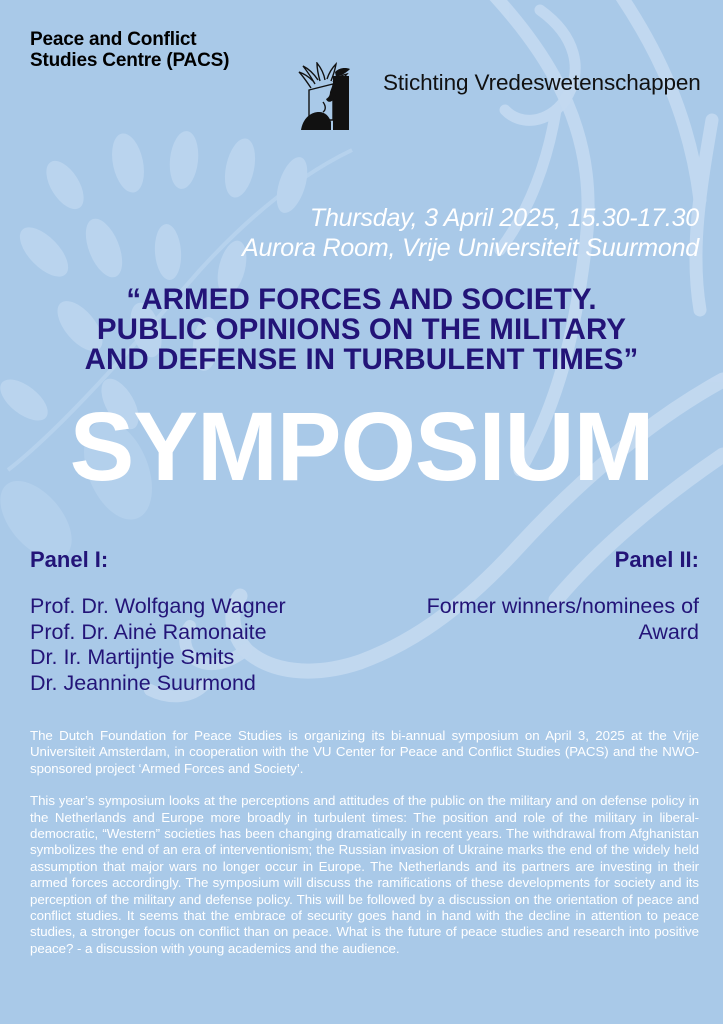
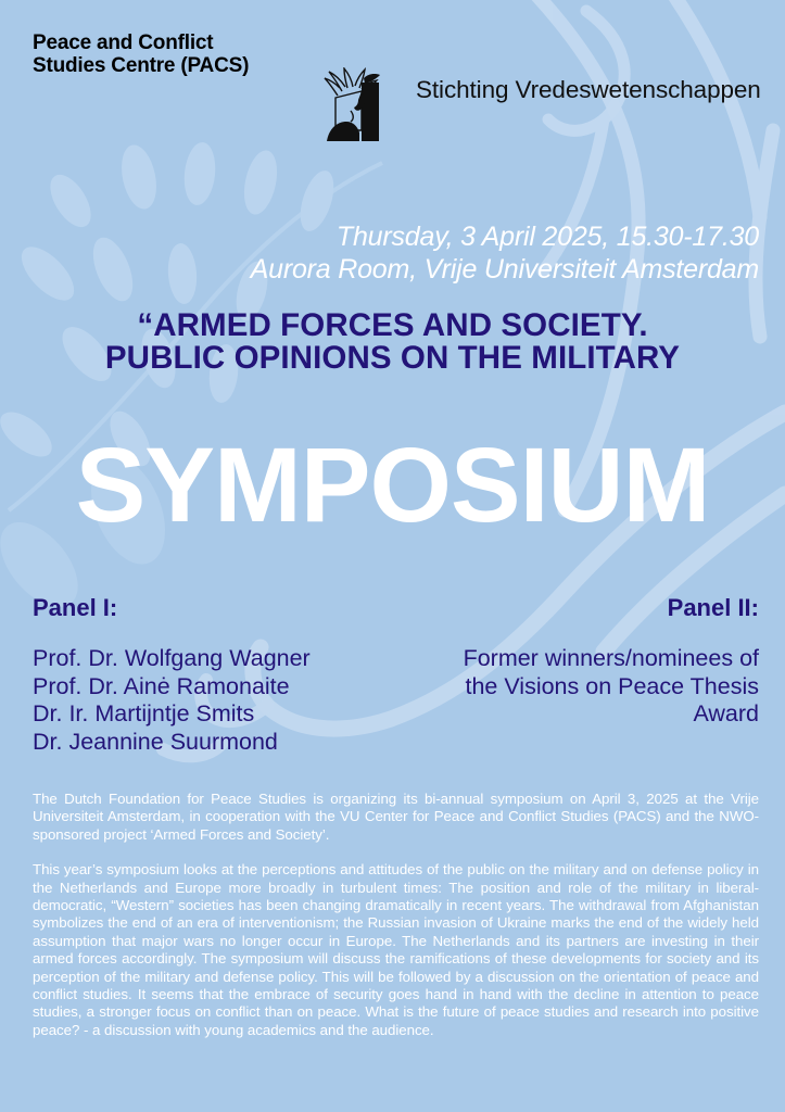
  Peace and Conflict
  Studies Centre (PACS)
  Stichting Vredeswetenschappen
  Thursday, 3 April 2025, 15.30-17.30
- Aurora Room, Vrije Universiteit Suurmond
+ Aurora Room, Vrije Universiteit Amsterdam
  “ARMED FORCES AND SOCIETY.
  PUBLIC OPINIONS ON THE MILITARY
- AND DEFENSE IN TURBULENT TIMES”
  SYMPOSIUM
  Panel I:
  Panel II:
  Prof. Dr. Wolfgang Wagner
  Prof. Dr. Ainė Ramonaite
  Dr. Ir. Martijntje Smits
  Dr. Jeannine Suurmond
  Former winners/nominees of
+ the Visions on Peace Thesis
  Award
  The Dutch Foundation for Peace Studies is organizing its bi-annual symposium on April 3, 2025 at the Vrije Universiteit Amsterdam, in cooperation with the VU Center for Peace and Conflict Studies (PACS) and the NWO-sponsored project ‘Armed Forces and Society’.
  This year’s symposium looks at the perceptions and attitudes of the public on the military and on defense policy in the Netherlands and Europe more broadly in turbulent times: The position and role of the military in liberal-democratic, “Western” societies has been changing dramatically in recent years. The withdrawal from Afghanistan symbolizes the end of an era of interventionism; the Russian invasion of Ukraine marks the end of the widely held assumption that major wars no longer occur in Europe. The Netherlands and its partners are investing in their armed forces accordingly. The symposium will discuss the ramifications of these developments for society and its perception of the military and defense policy. This will be followed by a discussion on the orientation of peace and conflict studies. It seems that the embrace of security goes hand in hand with the decline in attention to peace studies, a stronger focus on conflict than on peace. What is the future of peace studies and research into positive peace? - a discussion with young academics and the audience.
